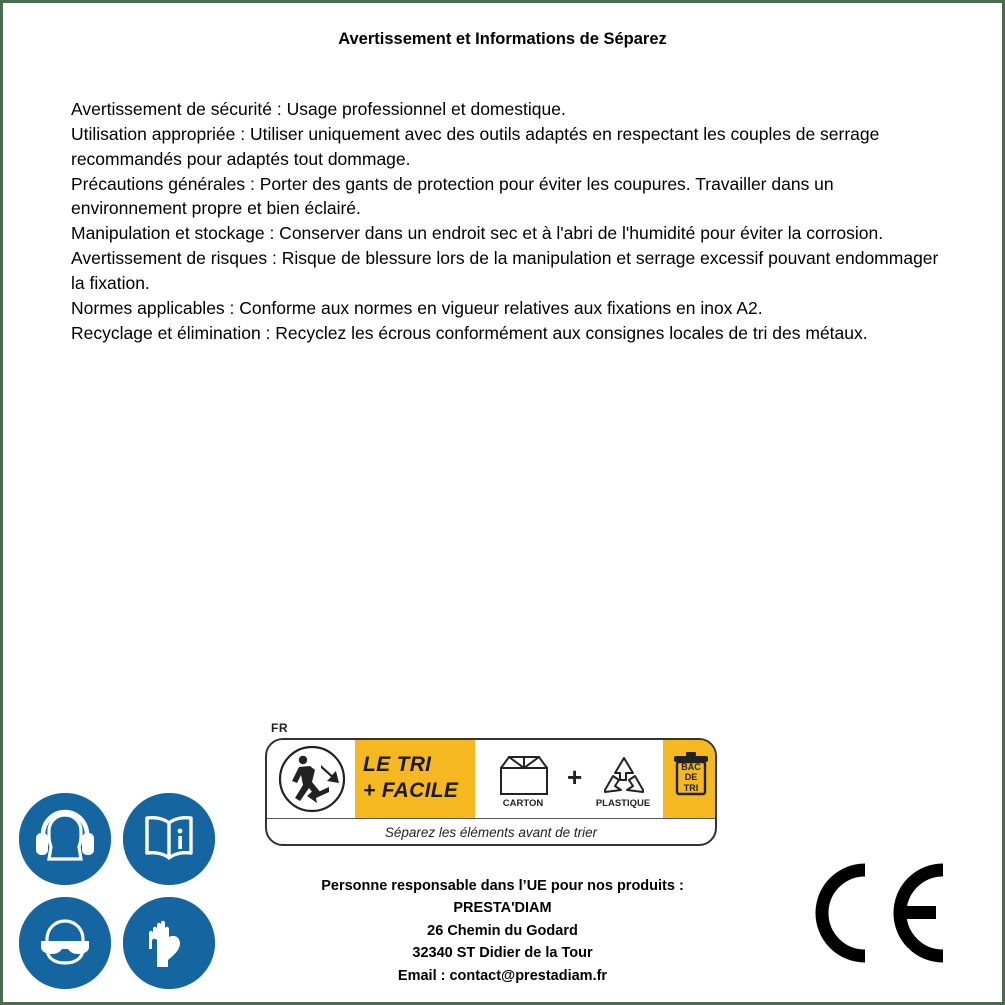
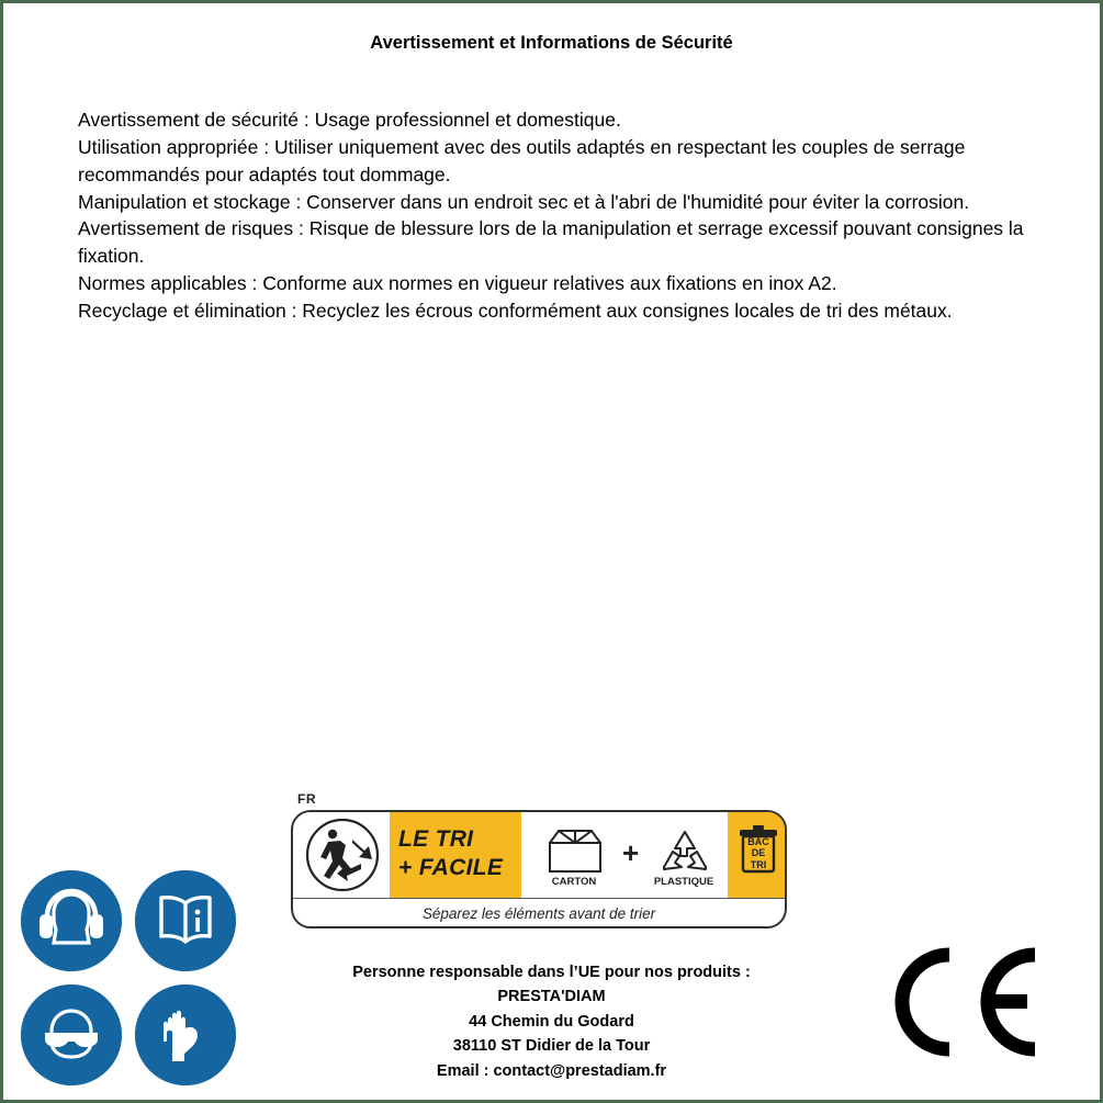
- Avertissement et Informations de Séparez
+ Avertissement et Informations de Sécurité
  Avertissement de sécurité : Usage professionnel et domestique.
  Utilisation appropriée : Utiliser uniquement avec des outils adaptés en respectant les couples de serrage recommandés pour adaptés tout dommage.
- Précautions générales : Porter des gants de protection pour éviter les coupures. Travailler dans un environnement propre et bien éclairé.
  Manipulation et stockage : Conserver dans un endroit sec et à l'abri de l'humidité pour éviter la corrosion.
- Avertissement de risques : Risque de blessure lors de la manipulation et serrage excessif pouvant endommager la fixation.
+ Avertissement de risques : Risque de blessure lors de la manipulation et serrage excessif pouvant consignes la fixation.
  Normes applicables : Conforme aux normes en vigueur relatives aux fixations en inox A2.
  Recyclage et élimination : Recyclez les écrous conformément aux consignes locales de tri des métaux.
  FR
  LE TRI
  + FACILE
  CARTON
  +
  PLASTIQUE
  BAC
  DE
  TRI
  Séparez les éléments avant de trier
  Personne responsable dans l’UE pour nos produits :
  PRESTA'DIAM
- 26 Chemin du Godard
+ 44 Chemin du Godard
- 32340 ST Didier de la Tour
+ 38110 ST Didier de la Tour
  Email : contact@prestadiam.fr
